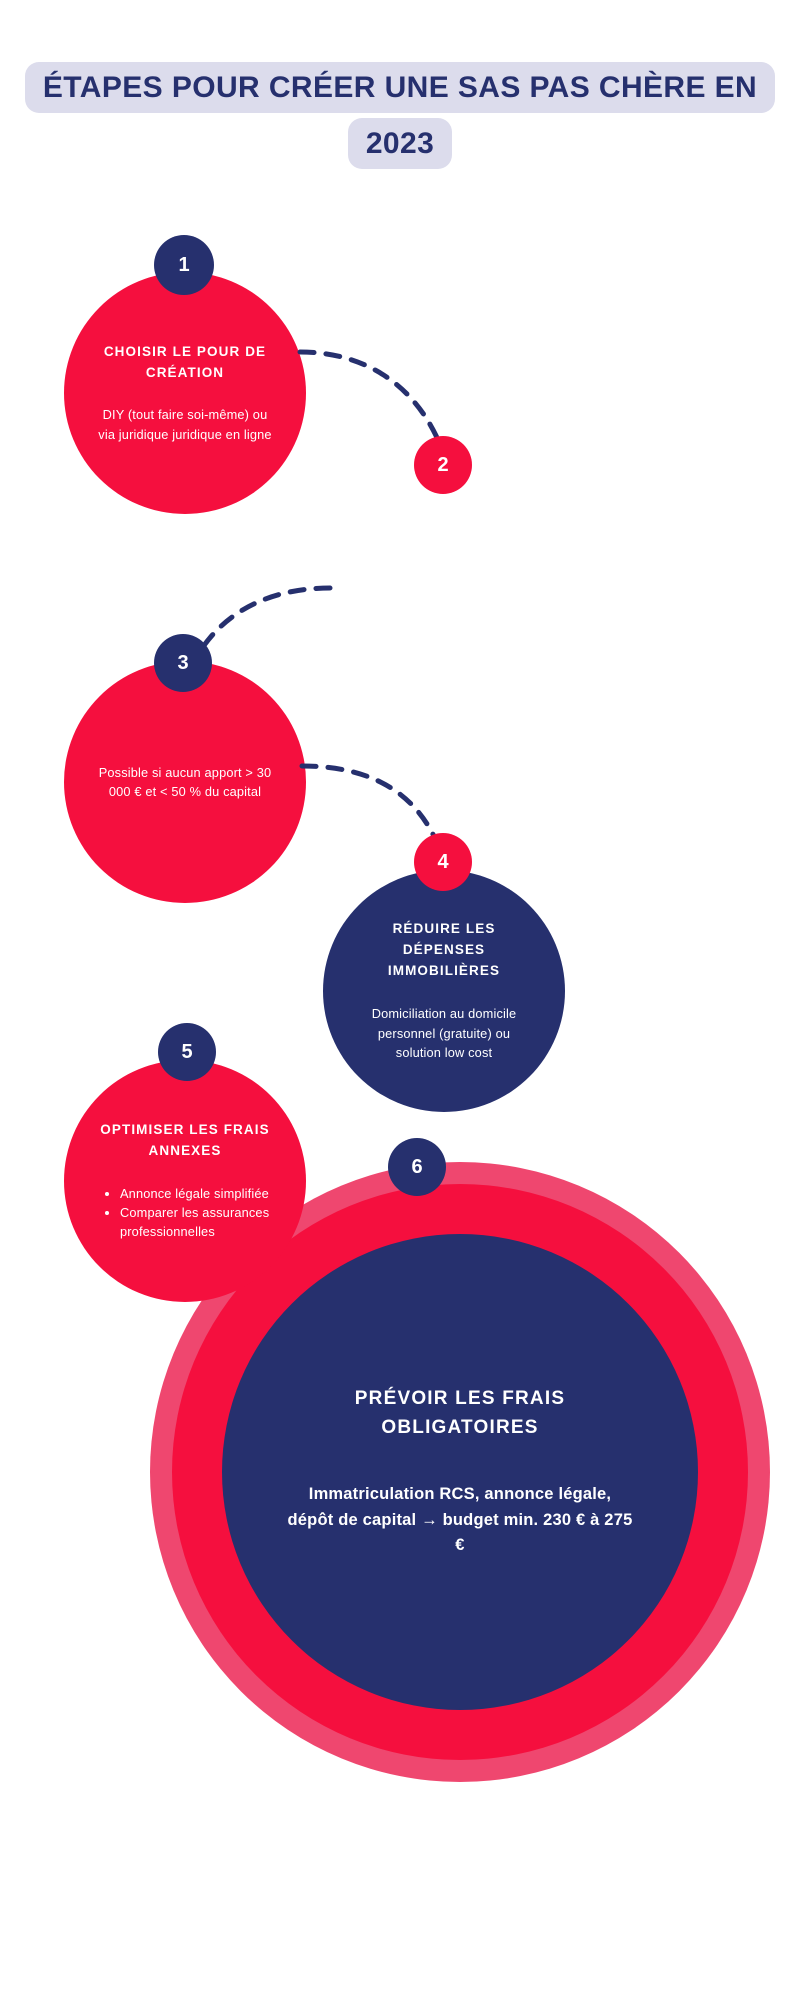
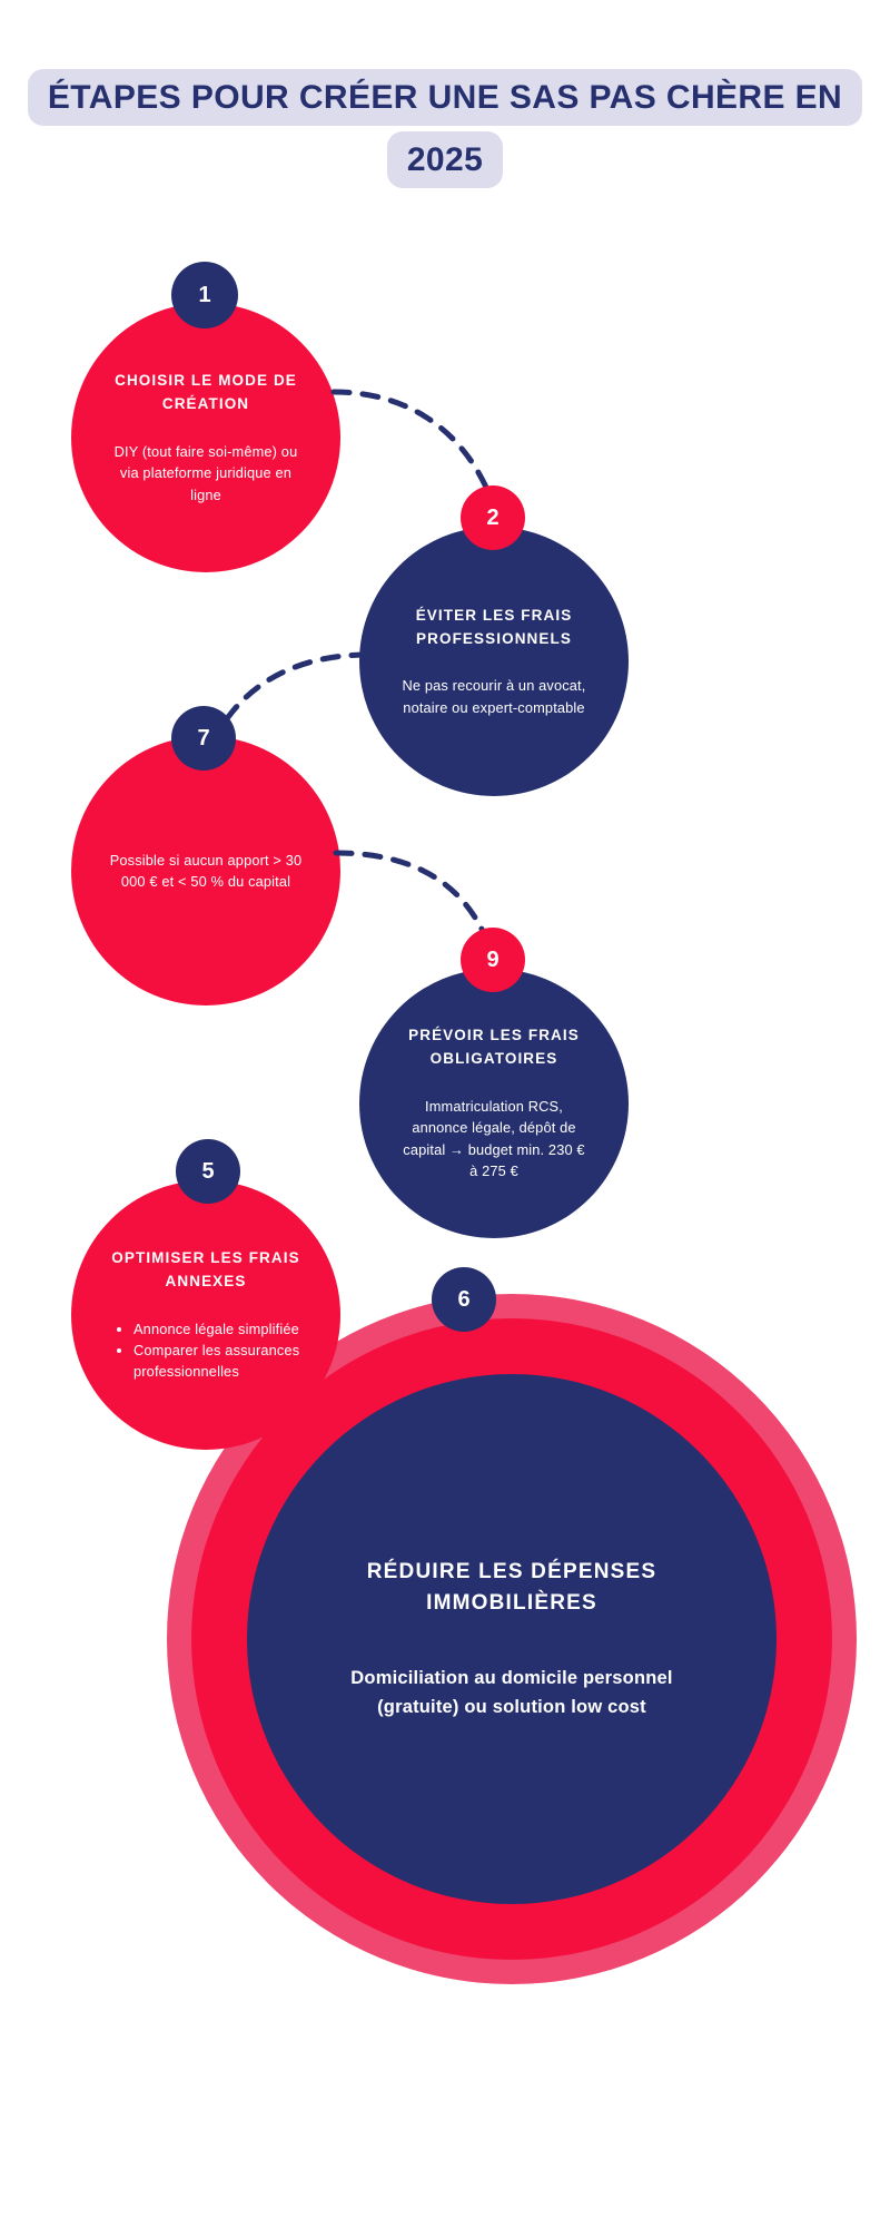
- ÉTAPES POUR CRÉER UNE SAS PAS CHÈRE EN 2023
+ ÉTAPES POUR CRÉER UNE SAS PAS CHÈRE EN 2025
- CHOISIR LE POUR DE CRÉATION
+ CHOISIR LE MODE DE CRÉATION
- DIY (tout faire soi-même) ou via juridique juridique en ligne
+ DIY (tout faire soi-même) ou via plateforme juridique en ligne
  1
+ ÉVITER LES FRAIS PROFESSIONNELS
+ Ne pas recourir à un avocat, notaire ou expert-comptable
  2
  Possible si aucun apport > 30 000 € et < 50 % du capital
- 3
+ 7
- RÉDUIRE LES DÉPENSES IMMOBILIÈRES
+ PRÉVOIR LES FRAIS OBLIGATOIRES
- Domiciliation au domicile personnel (gratuite) ou solution low cost
+ Immatriculation RCS, annonce légale, dépôt de capital → budget min. 230 € à 275 €
- 4
+ 9
  OPTIMISER LES FRAIS ANNEXES
  Annonce légale simplifiée
  Comparer les assurances professionnelles
  5
- PRÉVOIR LES FRAIS OBLIGATOIRES
+ RÉDUIRE LES DÉPENSES IMMOBILIÈRES
- Immatriculation RCS, annonce légale, dépôt de capital → budget min. 230 € à 275 €
+ Domiciliation au domicile personnel (gratuite) ou solution low cost
  6
